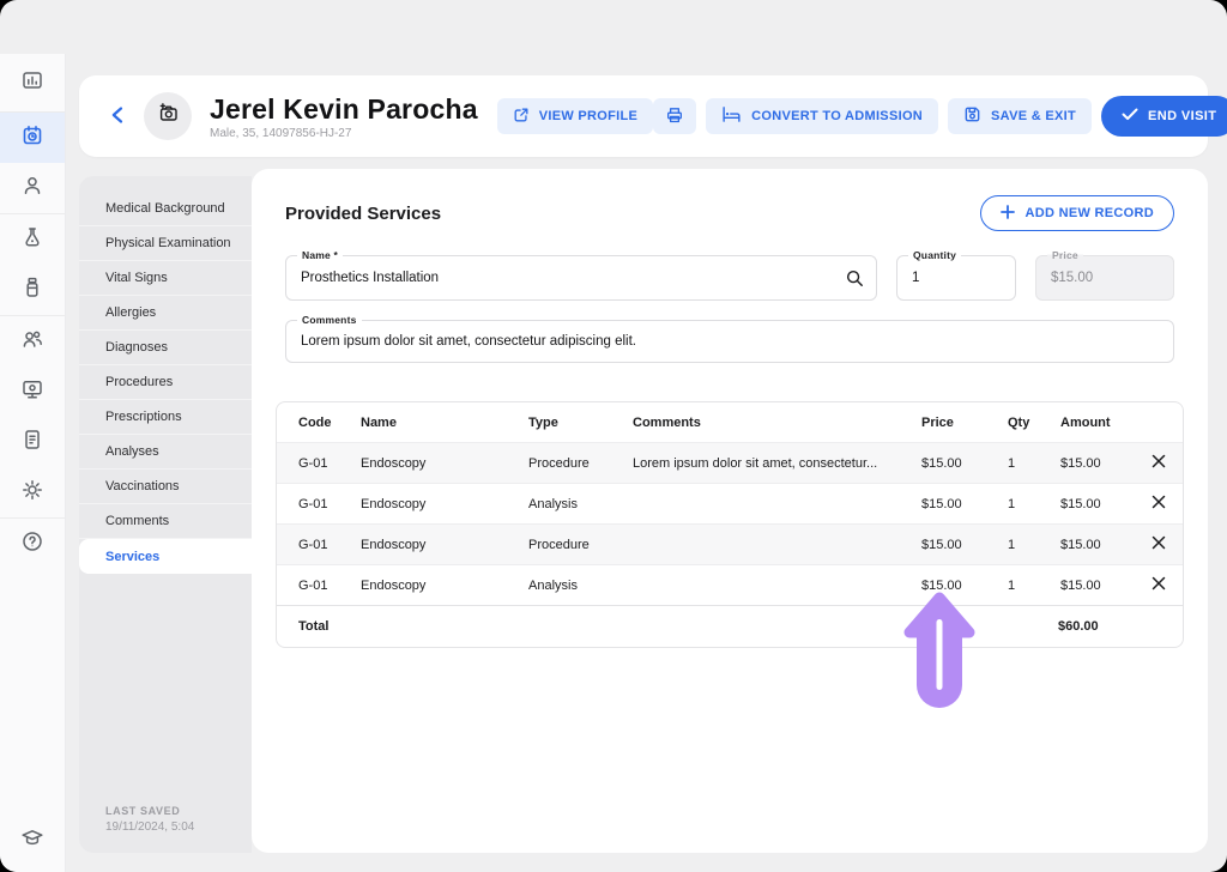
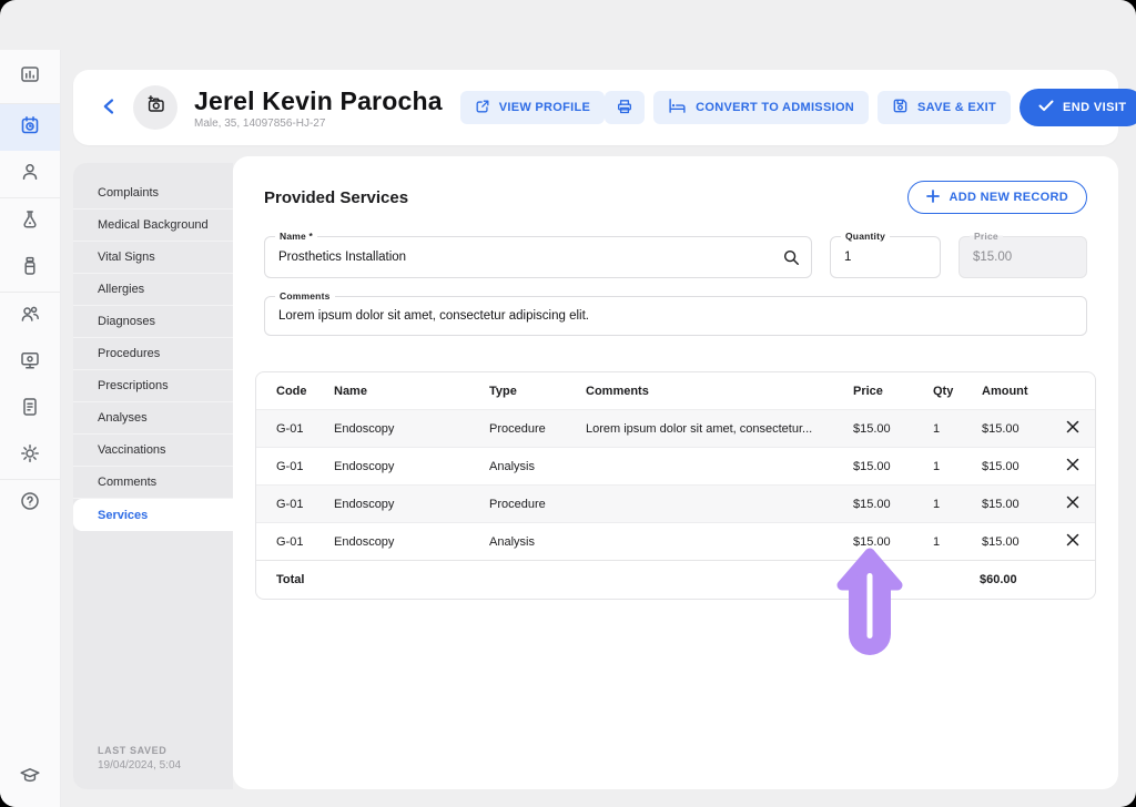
  Jerel Kevin Parocha
  Male, 35, 14097856-HJ-27
  VIEW PROFILE
  CONVERT TO ADMISSION
  SAVE & EXIT
  END VISIT
+ Complaints
  Medical Background
- Physical Examination
  Vital Signs
  Allergies
  Diagnoses
  Procedures
  Prescriptions
  Analyses
  Vaccinations
  Comments
  Services
  LAST SAVED
- 19/11/2024, 5:04
+ 19/04/2024, 5:04
  Provided Services
  ADD NEW RECORD
  Name *
  Prosthetics Installation
  Quantity
  1
  Price
  $15.00
  Comments
  Lorem ipsum dolor sit amet, consectetur adipiscing elit.
  Code
  Name
  Type
  Comments
  Price
  Qty
  Amount
  G-01
  Endoscopy
  Procedure
  Lorem ipsum dolor sit amet, consectetur...
  $15.00
  1
  $15.00
  G-01
  Endoscopy
  Analysis
  $15.00
  1
  $15.00
  G-01
  Endoscopy
  Procedure
  $15.00
  1
  $15.00
  G-01
  Endoscopy
  Analysis
  $15.00
  1
  $15.00
  Total
  $60.00
